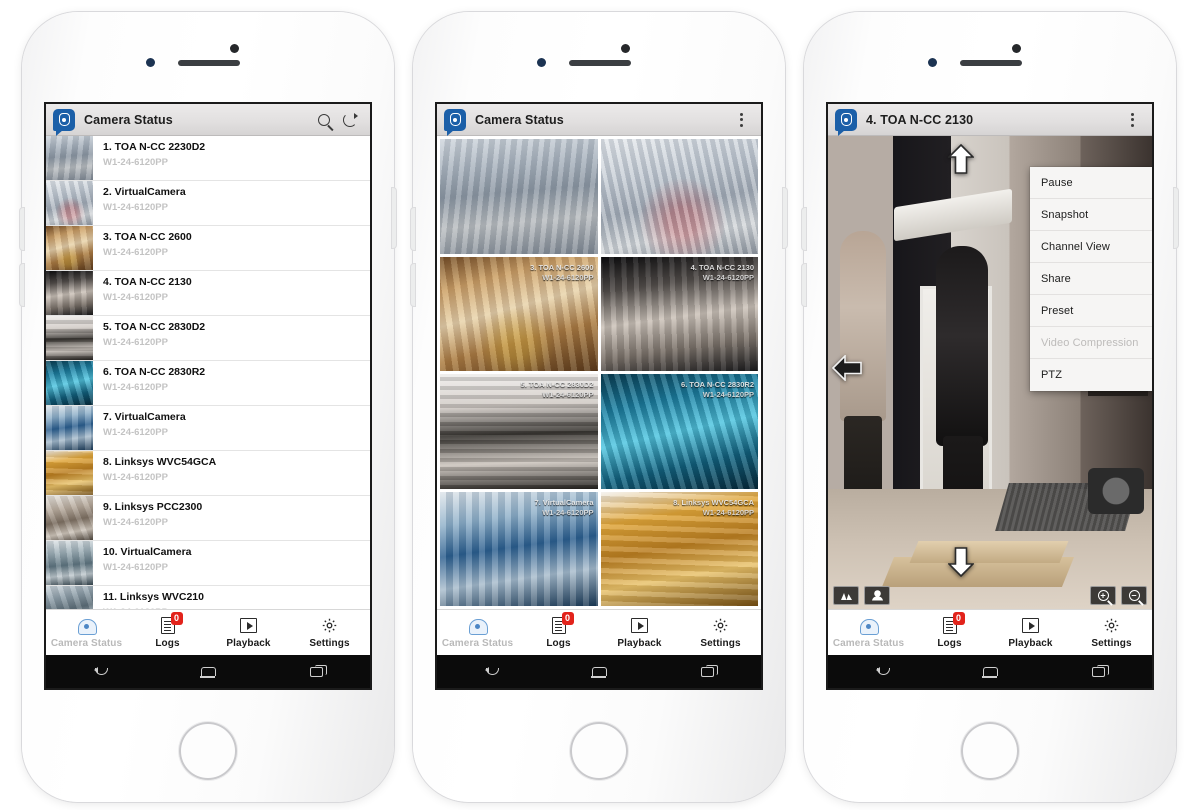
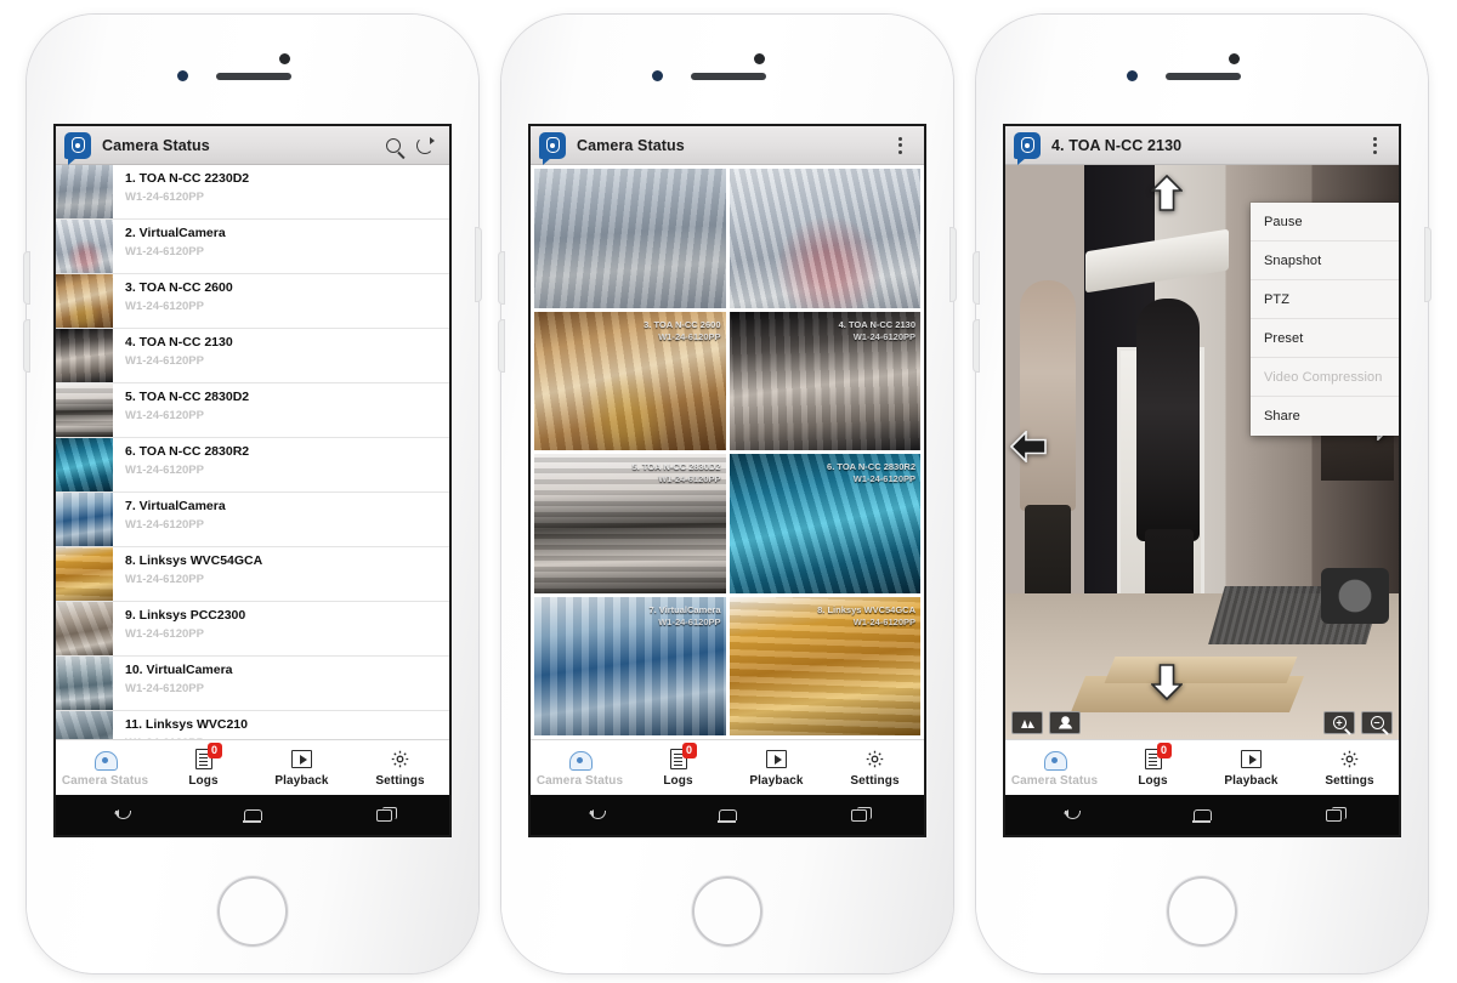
  Camera Status
  1. TOA N-CC 2230D2
  W1-24-6120PP
  2. VirtualCamera
  W1-24-6120PP
  3. TOA N-CC 2600
  W1-24-6120PP
  4. TOA N-CC 2130
  W1-24-6120PP
  5. TOA N-CC 2830D2
  W1-24-6120PP
  6. TOA N-CC 2830R2
  W1-24-6120PP
  7. VirtualCamera
  W1-24-6120PP
  8. Linksys WVC54GCA
  W1-24-6120PP
  9. Linksys PCC2300
  W1-24-6120PP
  10. VirtualCamera
  W1-24-6120PP
  11. Linksys WVC210
  Camera Status
  0
  Logs
  Playback
  Settings
  Camera Status
  3. TOA N-CC 2600
  W1-24-6120PP
  4. TOA N-CC 2130
  W1-24-6120PP
  5. TOA N-CC 2830D2
  W1-24-6120PP
  6. TOA N-CC 2830R2
  W1-24-6120PP
  7. VirtualCamera
  W1-24-6120PP
  8. Linksys WVC54GCA
  W1-24-6120PP
  Camera Status
  0
  Logs
  Playback
  Settings
  4. TOA N-CC 2130
  Pause
  Snapshot
- Channel View
- Share
+ PTZ
  Preset
  Video Compression
- PTZ
+ Share
  Camera Status
  0
  Logs
  Playback
  Settings
